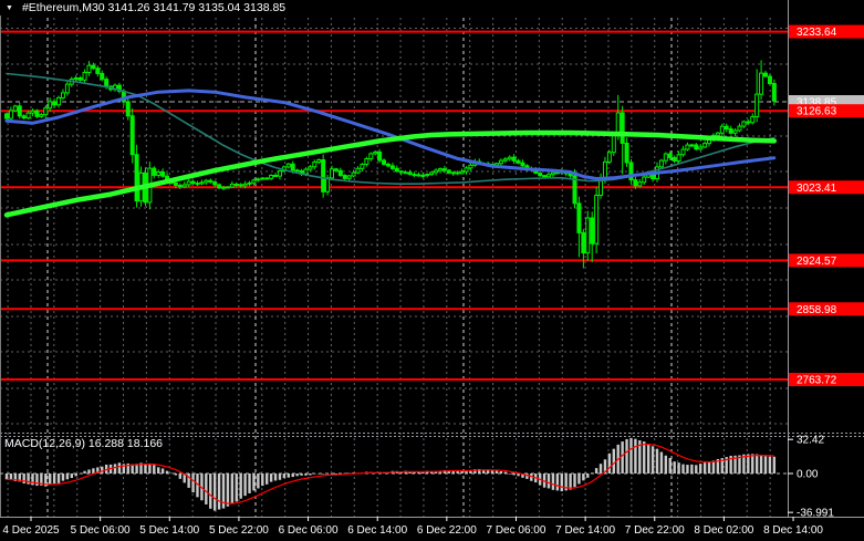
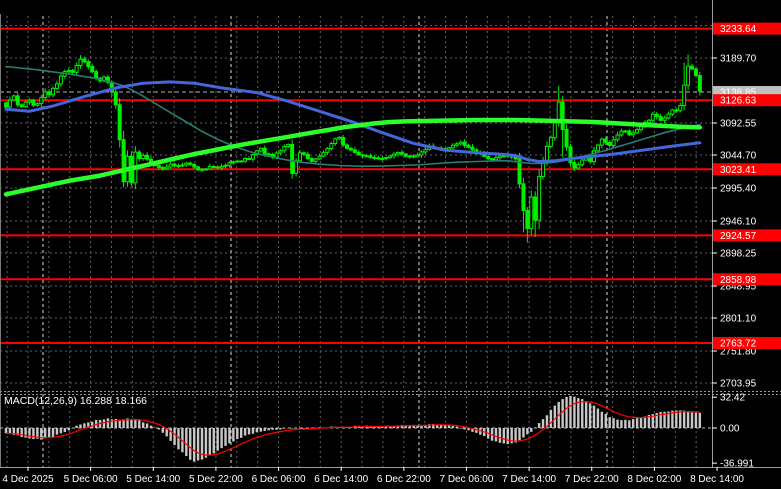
+ 3189.70
+ 3092.55
+ 3044.70
+ 2995.40
+ 2946.10
+ 2898.25
+ 2848.95
+ 2801.10
+ 2751.80
+ 2703.95
  3138.85
  3233.64
  3126.63
  3023.41
  2924.57
  2858.98
  2763.72
  32.42
  0.00
  -36.991
  4 Dec 2025
  5 Dec 06:00
  5 Dec 14:00
  5 Dec 22:00
  6 Dec 06:00
  6 Dec 14:00
  6 Dec 22:00
  7 Dec 06:00
  7 Dec 14:00
  7 Dec 22:00
  8 Dec 02:00
  8 Dec 14:00
- #Ethereum,M30 3141.26 3141.79 3135.04 3138.85
  MACD(12,26,9) 16.288 18.166
